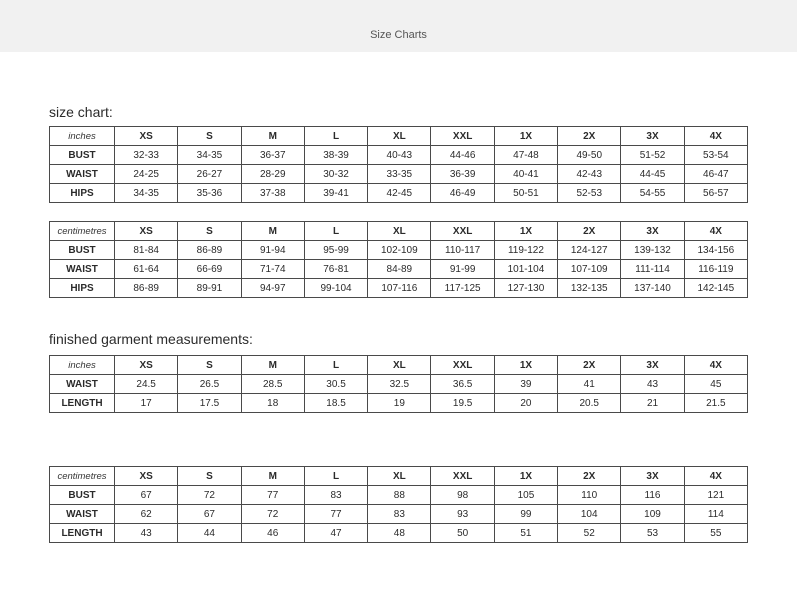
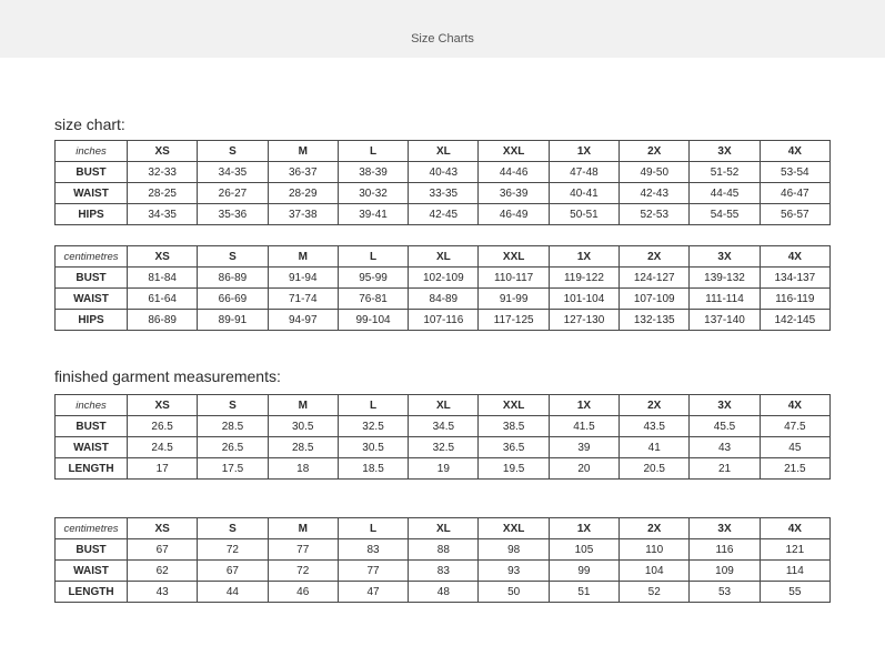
  Size Charts
  size chart:
  inches	XS	S	M	L	XL	XXL	1X	2X	3X	4X
  BUST	32-33	34-35	36-37	38-39	40-43	44-46	47-48	49-50	51-52	53-54
- WAIST	24-25	26-27	28-29	30-32	33-35	36-39	40-41	42-43	44-45	46-47
+ WAIST	28-25	26-27	28-29	30-32	33-35	36-39	40-41	42-43	44-45	46-47
  HIPS	34-35	35-36	37-38	39-41	42-45	46-49	50-51	52-53	54-55	56-57
  centimetres	XS	S	M	L	XL	XXL	1X	2X	3X	4X
- BUST	81-84	86-89	91-94	95-99	102-109	110-117	119-122	124-127	139-132	134-156
+ BUST	81-84	86-89	91-94	95-99	102-109	110-117	119-122	124-127	139-132	134-137
  WAIST	61-64	66-69	71-74	76-81	84-89	91-99	101-104	107-109	111-114	116-119
  HIPS	86-89	89-91	94-97	99-104	107-116	117-125	127-130	132-135	137-140	142-145
  finished garment measurements:
  inches	XS	S	M	L	XL	XXL	1X	2X	3X	4X
+ BUST	26.5	28.5	30.5	32.5	34.5	38.5	41.5	43.5	45.5	47.5
  WAIST	24.5	26.5	28.5	30.5	32.5	36.5	39	41	43	45
  LENGTH	17	17.5	18	18.5	19	19.5	20	20.5	21	21.5
  centimetres	XS	S	M	L	XL	XXL	1X	2X	3X	4X
  BUST	67	72	77	83	88	98	105	110	116	121
  WAIST	62	67	72	77	83	93	99	104	109	114
  LENGTH	43	44	46	47	48	50	51	52	53	55
